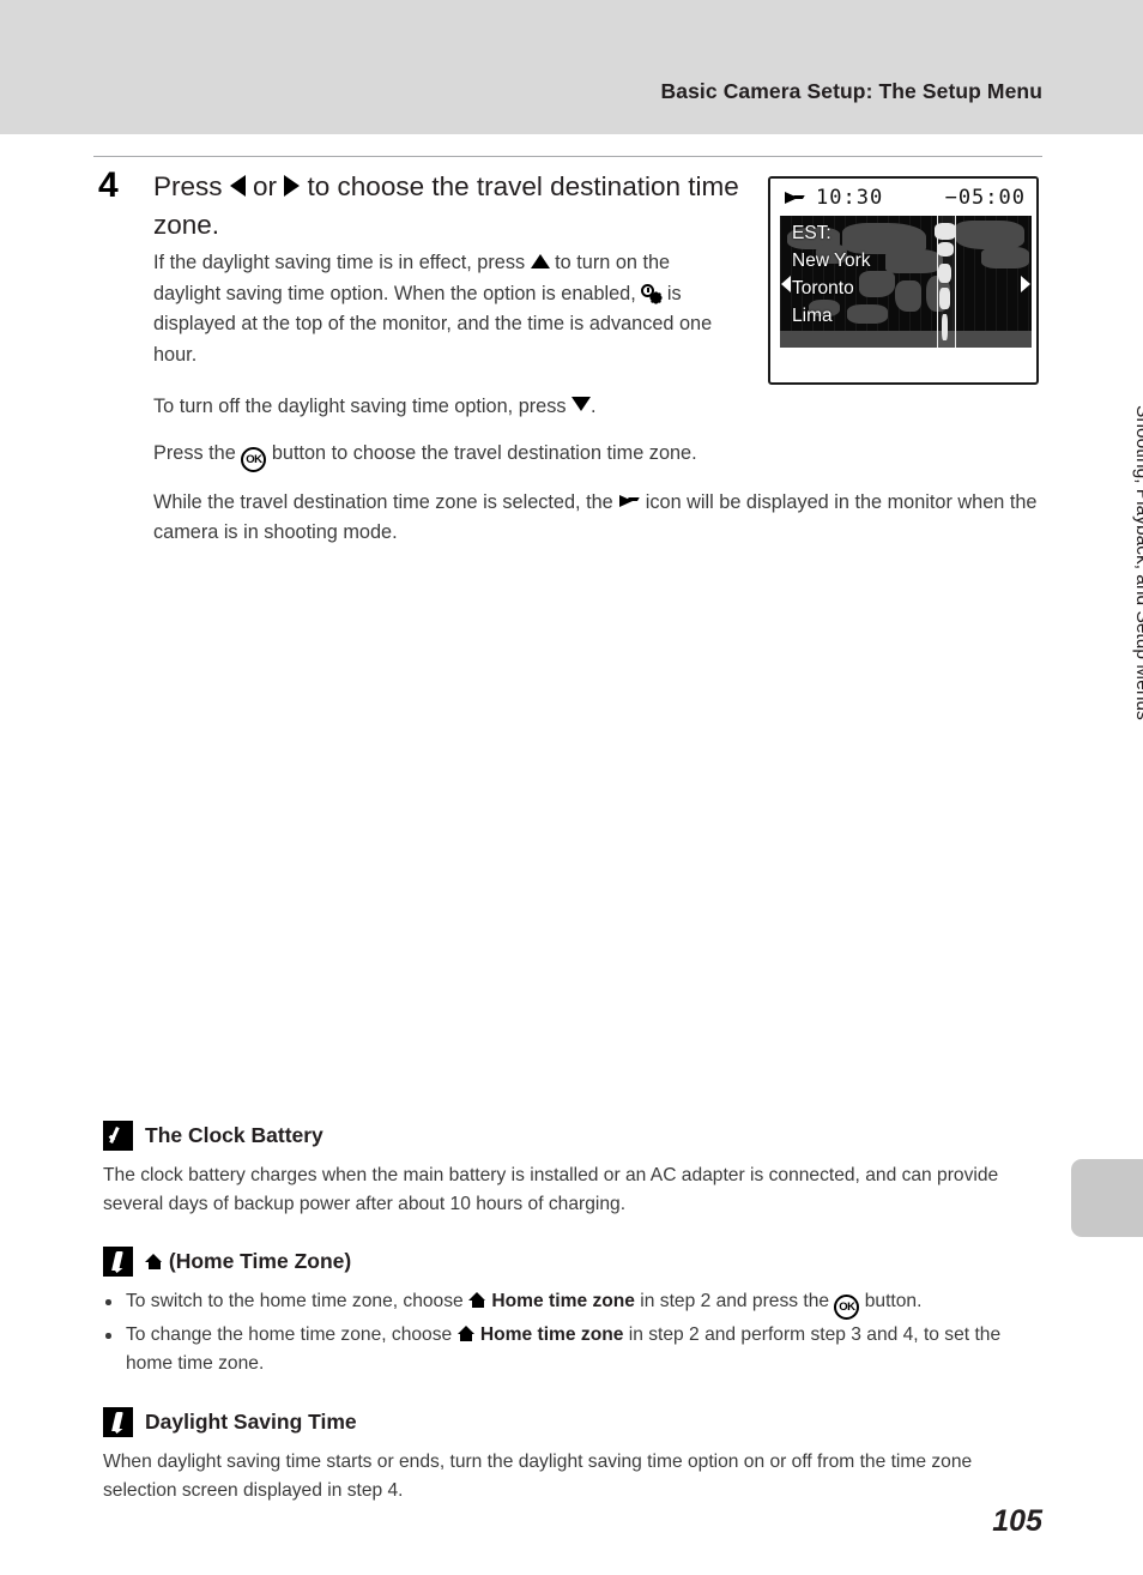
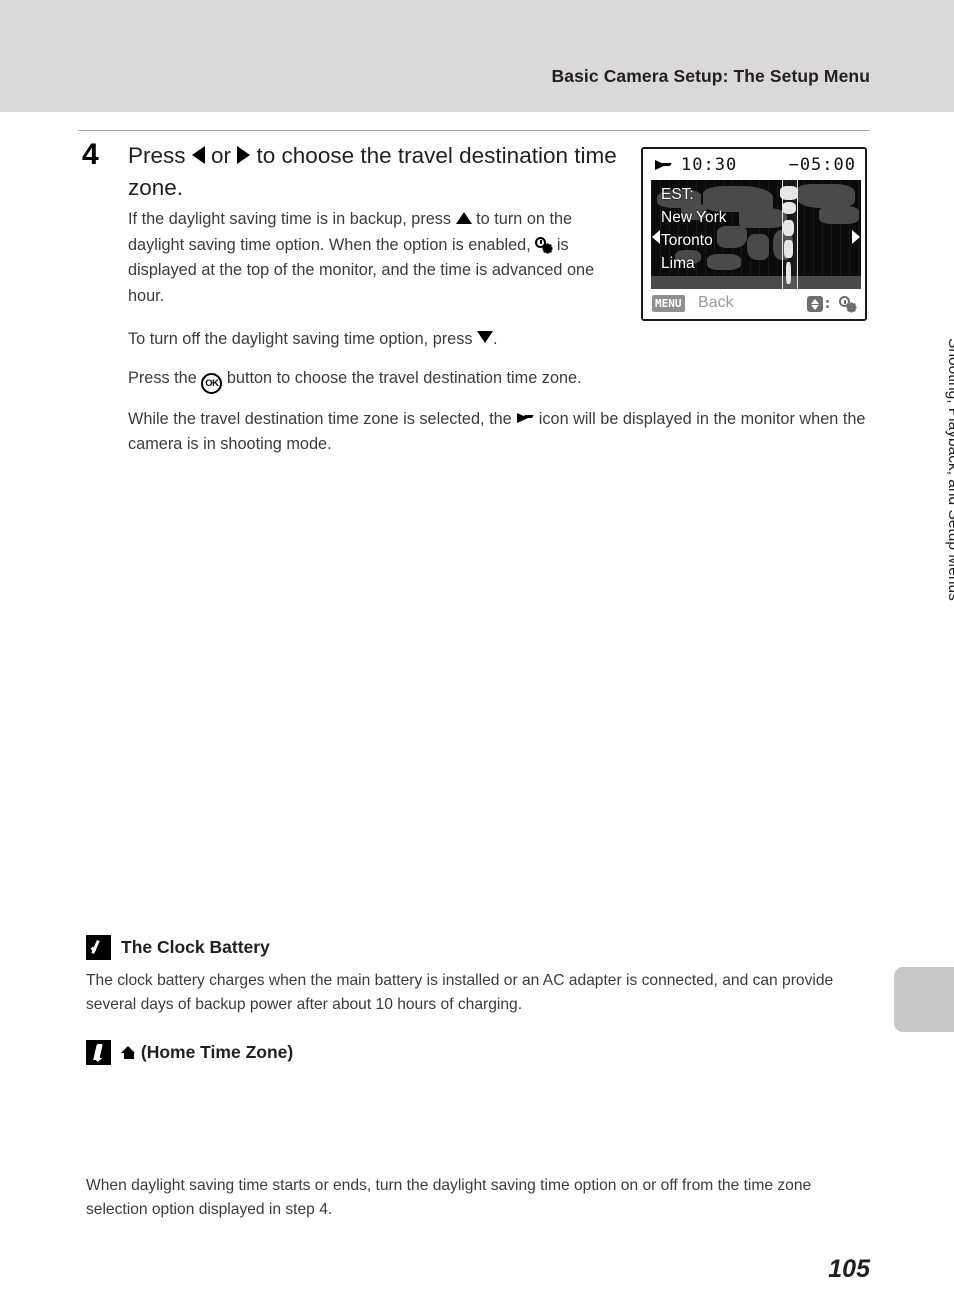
  Basic Camera Setup: The Setup Menu
  4
  Press or to choose the travel destination time zone.
- If the daylight saving time is in effect, press to turn on the daylight saving time option. When the option is enabled, is displayed at the top of the monitor, and the time is advanced one hour.
+ If the daylight saving time is in backup, press to turn on the daylight saving time option. When the option is enabled, is displayed at the top of the monitor, and the time is advanced one hour.
  To turn off the daylight saving time option, press .
  Press the OK button to choose the travel destination time zone.
  While the travel destination time zone is selected, the icon will be displayed in the monitor when the camera is in shooting mode.
  10:30
  −05:00
  EST:
  New York
  Toronto
  Lima
+ MENU
+ Back
+ :
  The Clock Battery
  The clock battery charges when the main battery is installed or an AC adapter is connected, and can provide several days of backup power after about 10 hours of charging.
  (Home Time Zone)
- To switch to the home time zone, choose Home time zone in step 2 and press the OK button.
- To change the home time zone, choose Home time zone in step 2 and perform step 3 and 4, to set the home time zone.
- Daylight Saving Time
- When daylight saving time starts or ends, turn the daylight saving time option on or off from the time zone selection screen displayed in step 4.
+ When daylight saving time starts or ends, turn the daylight saving time option on or off from the time zone selection option displayed in step 4.
  105
